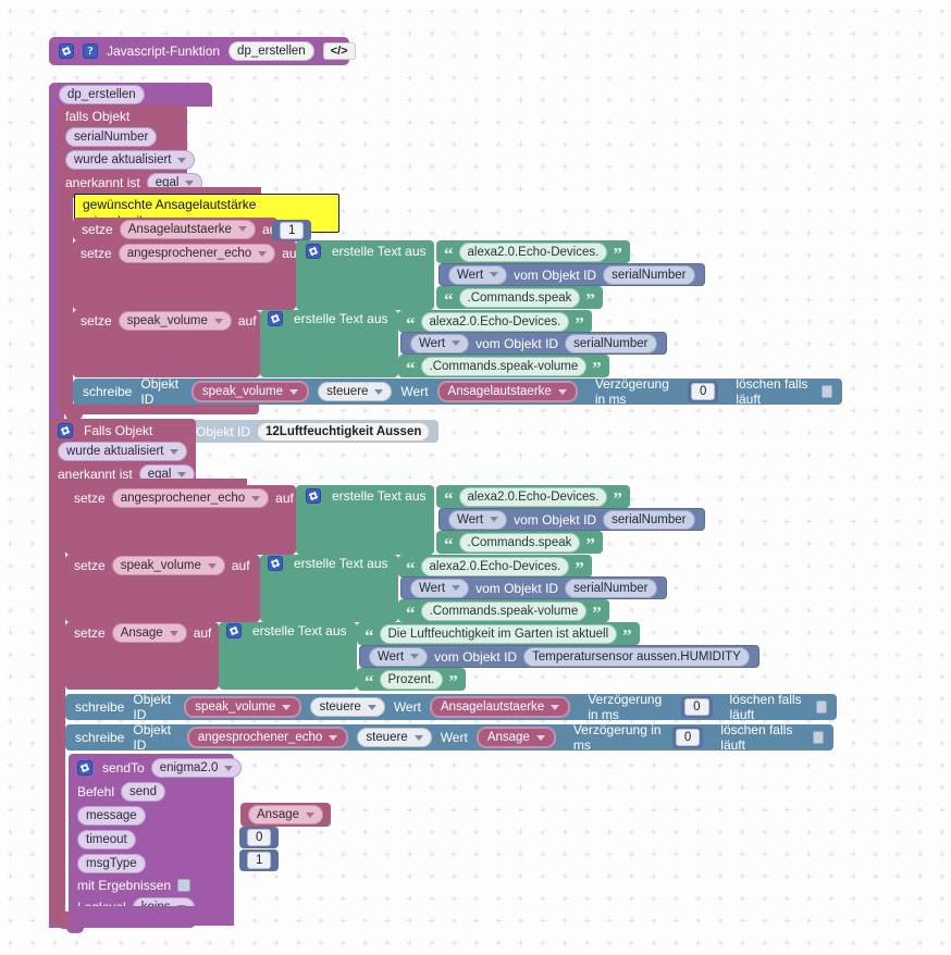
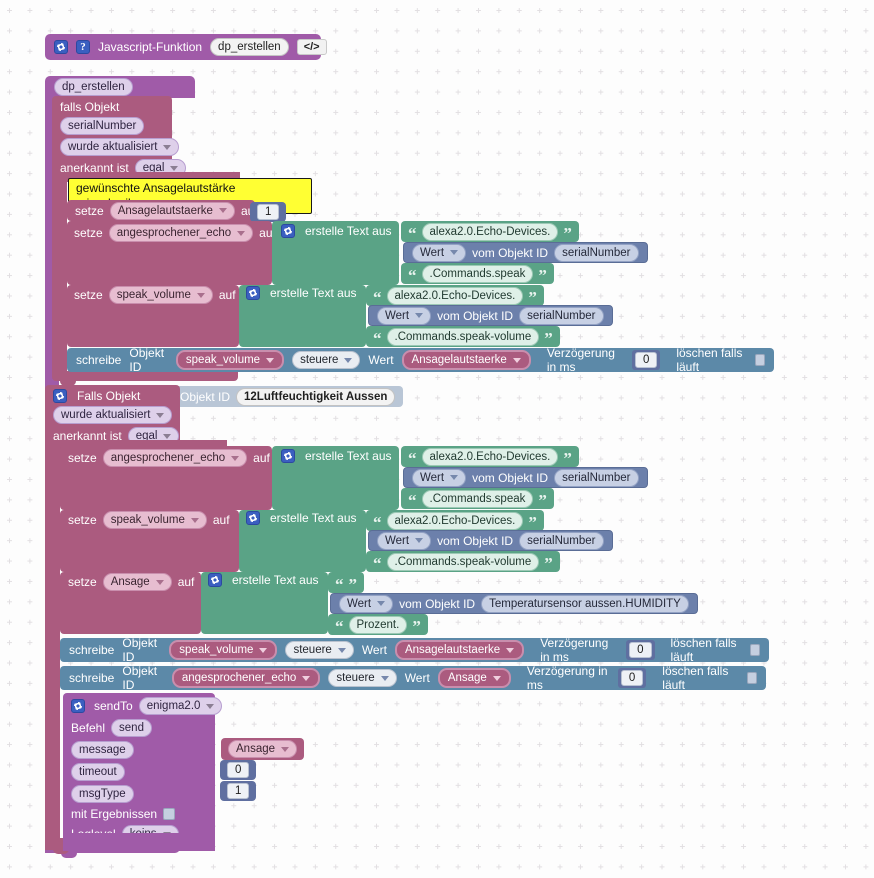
  ?
  Javascript-Funktion
  dp_erstellen
  </>
  dp_erstellen
  falls Objekt
  serialNumber
  wurde aktualisiert
  anerkannt ist
  egal
  setze
  Ansagelautstaerke
  1
  setze
  angesprochener_echo
  erstelle Text aus
  “
  alexa2.0.Echo-Devices.
  ”
  Wert
  vom Objekt ID
  serialNumber
  “
  .Commands.speak
  ”
  setze
  speak_volume
  auf
  erstelle Text aus
  “
  alexa2.0.Echo-Devices.
  ”
  Wert
  vom Objekt ID
  serialNumber
  “
  .Commands.speak-volume
  ”
  schreibe
  Objekt ID
  speak_volume
  steuere
  Wert
  Ansagelautstaerke
  Verzögerung in ms
  0
  löschen falls läuft
  Objekt ID
  12Luftfeuchtigkeit Aussen
  Falls Objekt
  wurde aktualisiert
  anerkannt ist
  egal
  setze
  angesprochener_echo
  auf
  erstelle Text aus
  “
  alexa2.0.Echo-Devices.
  ”
  Wert
  vom Objekt ID
  serialNumber
  “
  .Commands.speak
  ”
  setze
  speak_volume
  auf
  erstelle Text aus
  “
  alexa2.0.Echo-Devices.
  ”
  Wert
  vom Objekt ID
  serialNumber
  “
  .Commands.speak-volume
  ”
  setze
  Ansage
  auf
  erstelle Text aus
  “
- Die Luftfeuchtigkeit im Garten ist aktuell
  ”
  Wert
  vom Objekt ID
  Temperatursensor aussen.HUMIDITY
  “
  Prozent.
  ”
  schreibe
  Objekt ID
  speak_volume
  steuere
  Wert
  Ansagelautstaerke
  Verzögerung in ms
  0
  löschen falls läuft
  schreibe
  Objekt ID
  angesprochener_echo
  steuere
  Wert
  Ansage
  Verzögerung in ms
  0
  löschen falls läuft
  sendTo
  enigma2.0
  Befehl
  send
  message
  timeout
  msgType
  mit Ergebnissen
  Ansage
  0
  1
